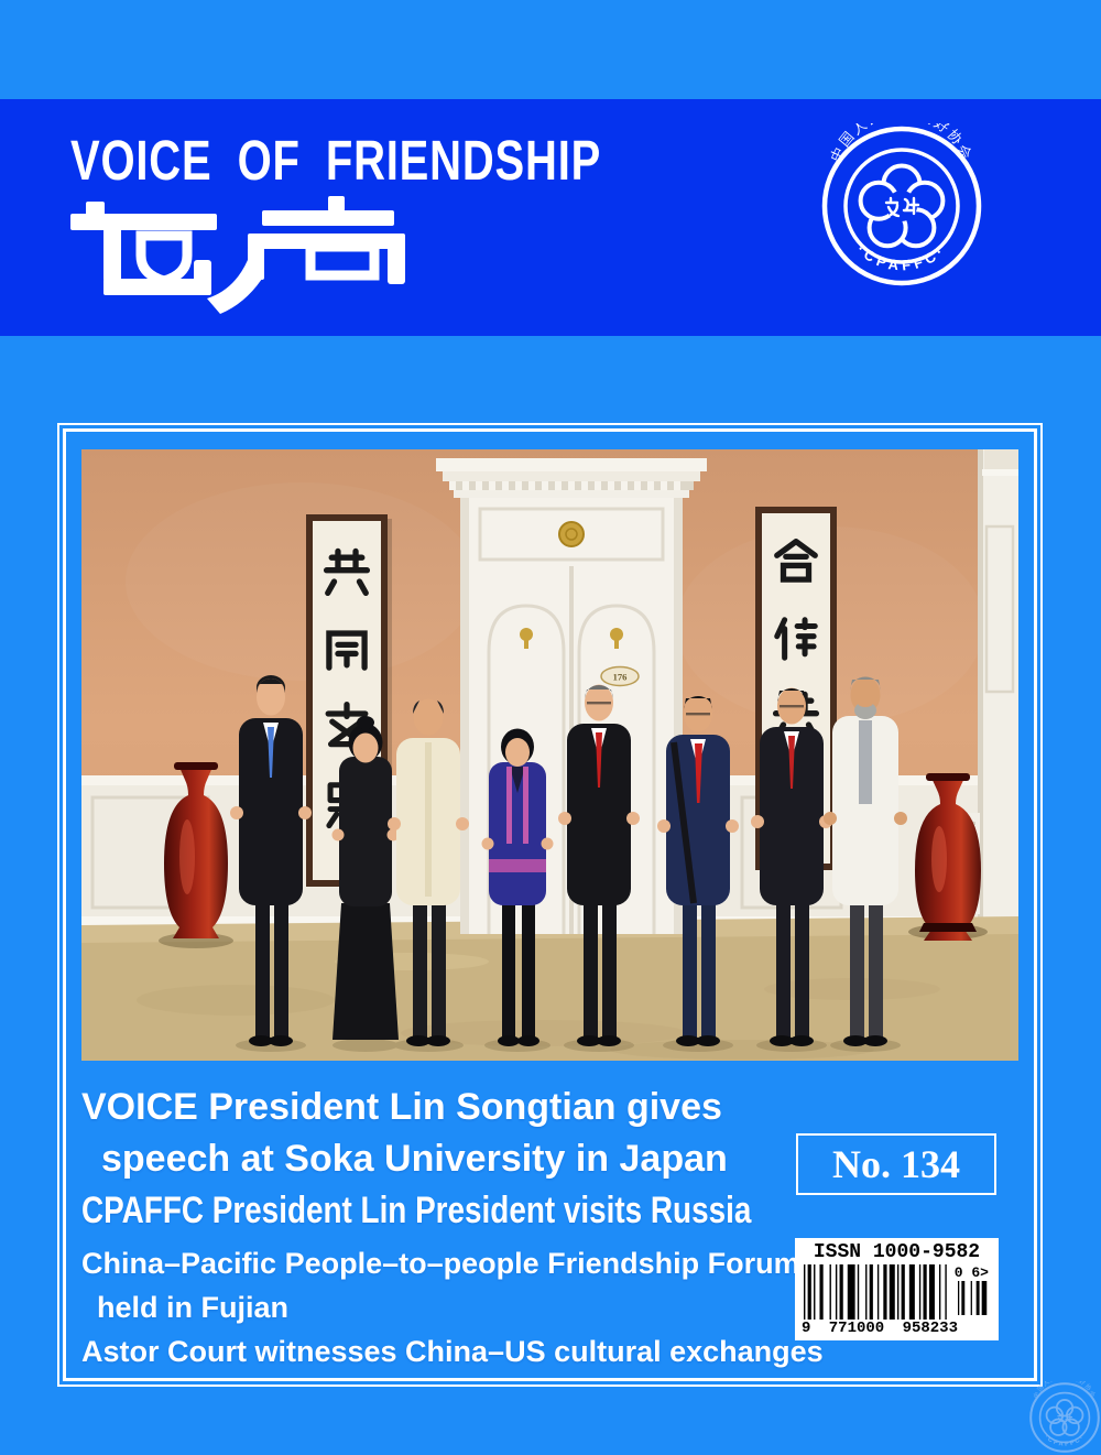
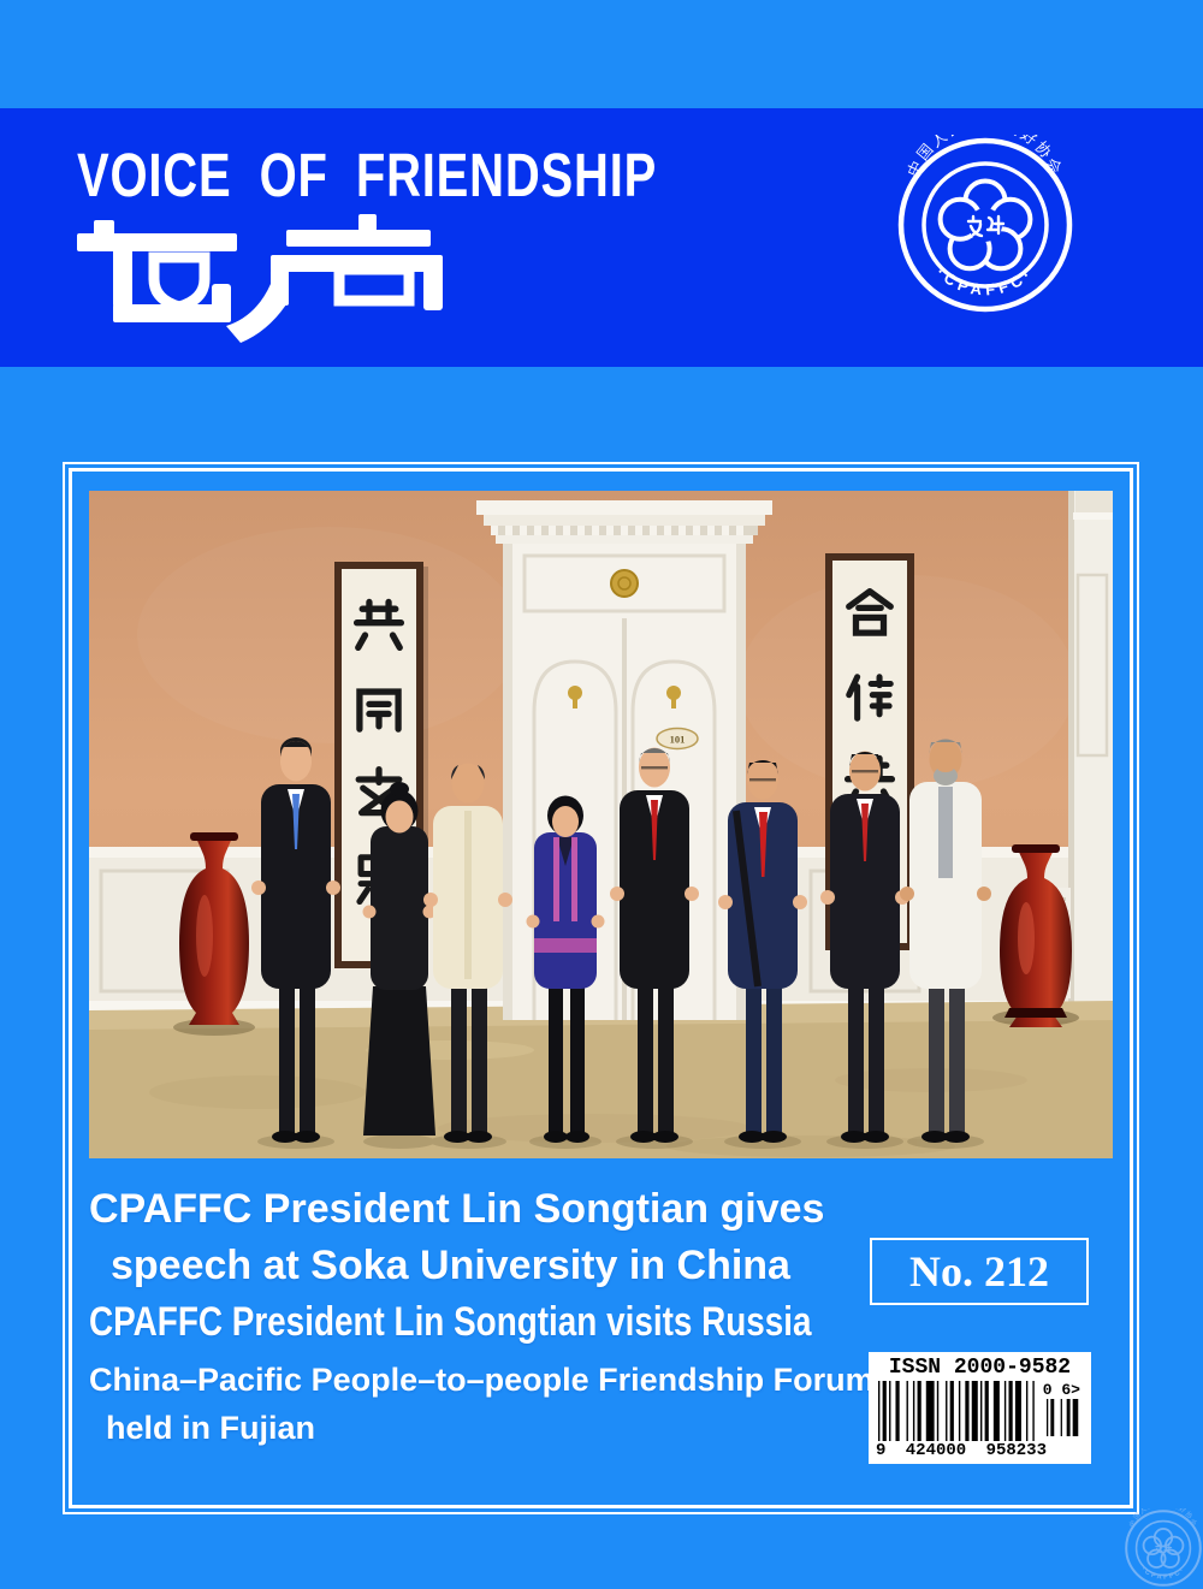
  VOICE OF FRIENDSHIP
- 176
+ 101
- VOICE President Lin Songtian gives
+ CPAFFC President Lin Songtian gives
- speech at Soka University in Japan
+ speech at Soka University in China
- CPAFFC President Lin President visits Russia
+ CPAFFC President Lin Songtian visits Russia
  China–Pacific People–to–people Friendship Forum
  held in Fujian
- Astor Court witnesses China–US cultural exchanges
- No. 134
+ No. 212
- ISSN 1000-9582
+ ISSN 2000-9582
  9
- 771000
+ 424000
  958233
  0 6>
